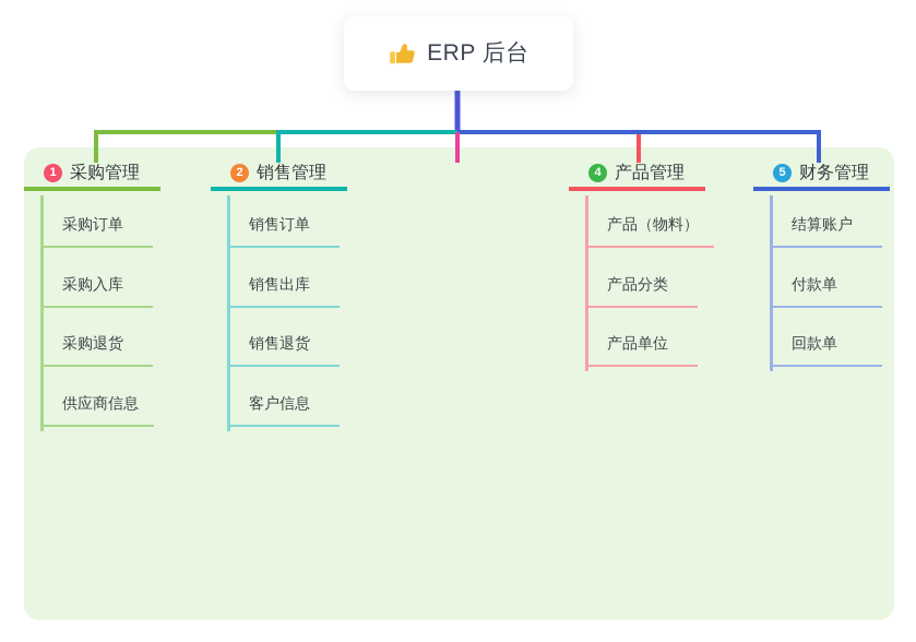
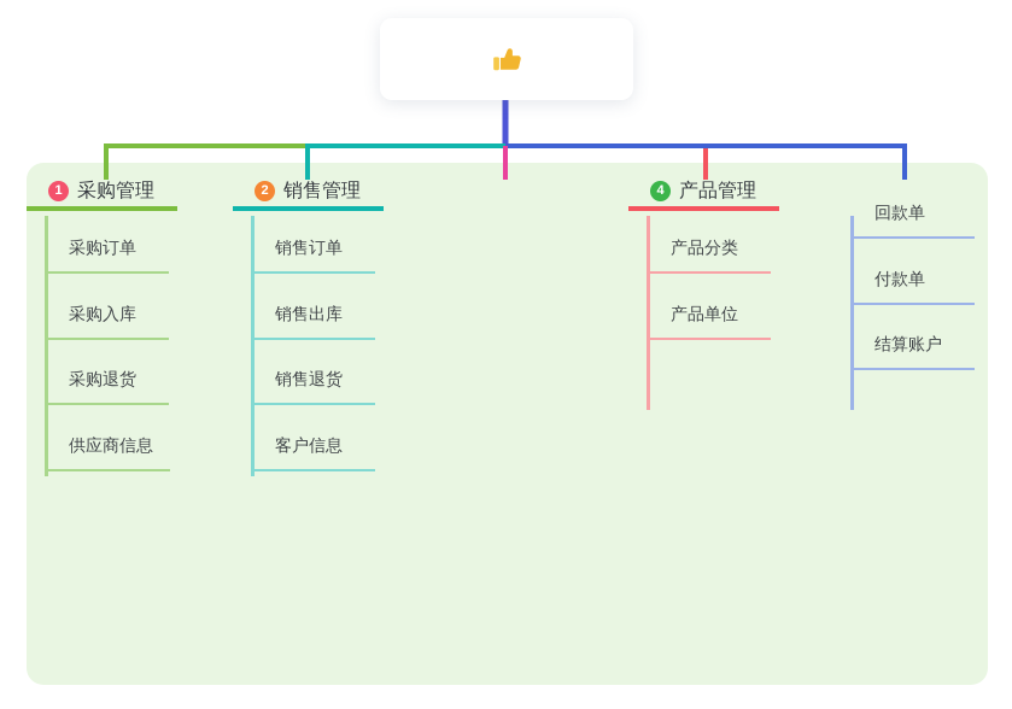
- ERP 后台
  1
  采购管理
  采购订单
  采购入库
  采购退货
  供应商信息
  2
  销售管理
  销售订单
  销售出库
  销售退货
  客户信息
  4
  产品管理
- 产品（物料）
  产品分类
  产品单位
- 5
- 财务管理
- 结算账户
+ 回款单
  付款单
- 回款单
+ 结算账户
